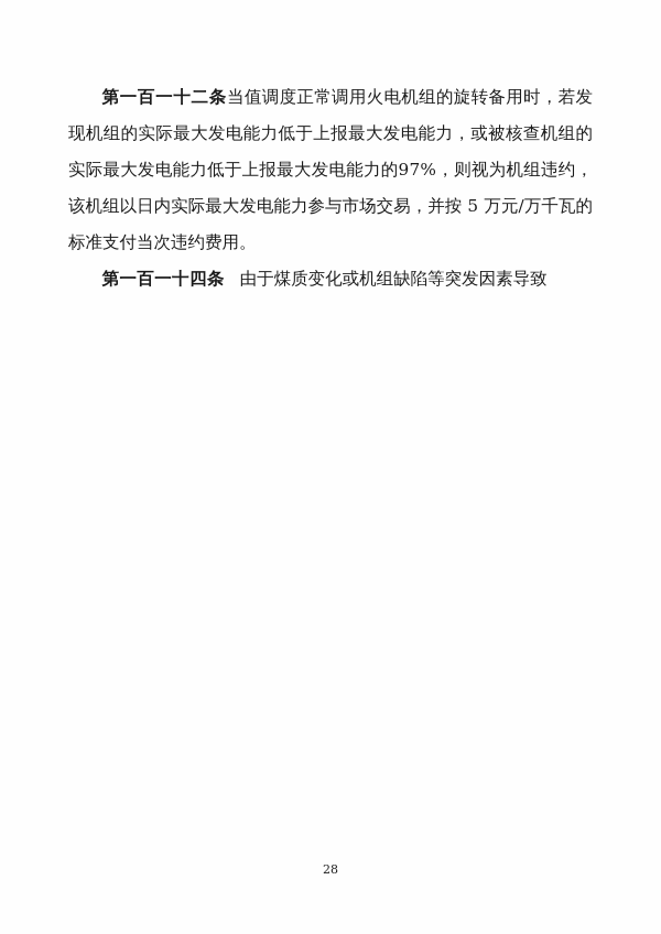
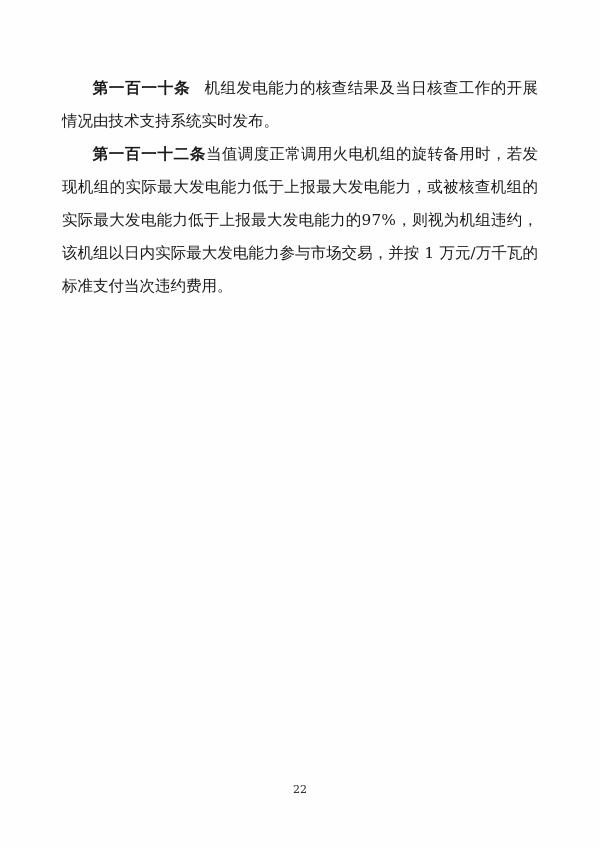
+ 第一百一十条 机组发电能力的核查结果及当日核查工作的开展情况由技术支持系统实时发布。
- 第一百一十二条当值调度正常调用火电机组的旋转备用时，若发现机组的实际最大发电能力低于上报最大发电能力，或被核查机组的实际最大发电能力低于上报最大发电能力的97%，则视为机组违约，该机组以日内实际最大发电能力参与市场交易，并按 5 万元/万千瓦的标准支付当次违约费用。
+ 第一百一十二条当值调度正常调用火电机组的旋转备用时，若发现机组的实际最大发电能力低于上报最大发电能力，或被核查机组的实际最大发电能力低于上报最大发电能力的97%，则视为机组违约，该机组以日内实际最大发电能力参与市场交易，并按 1 万元/万千瓦的标准支付当次违约费用。
- 第一百一十四条 由于煤质变化或机组缺陷等突发因素导致
- 28
+ 22
